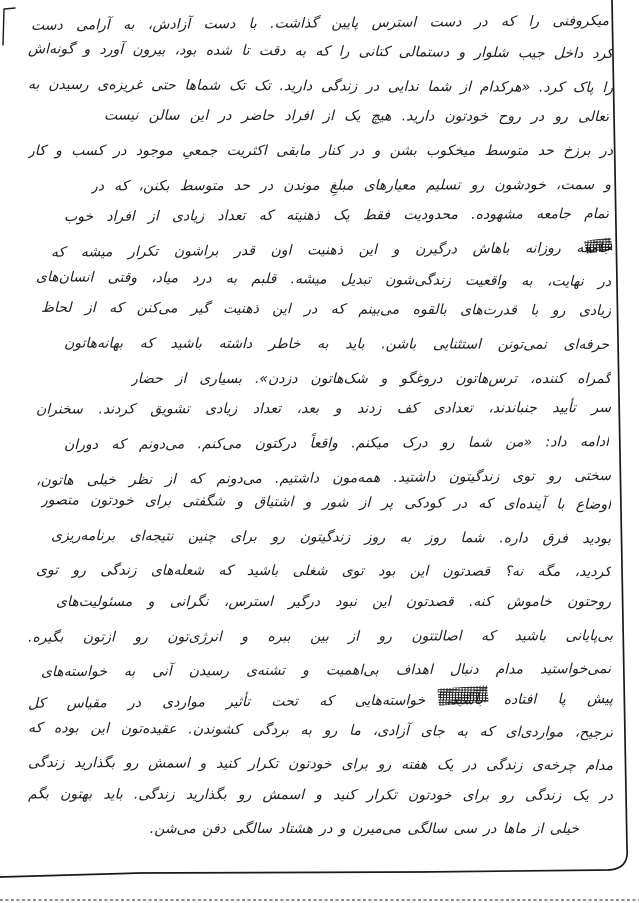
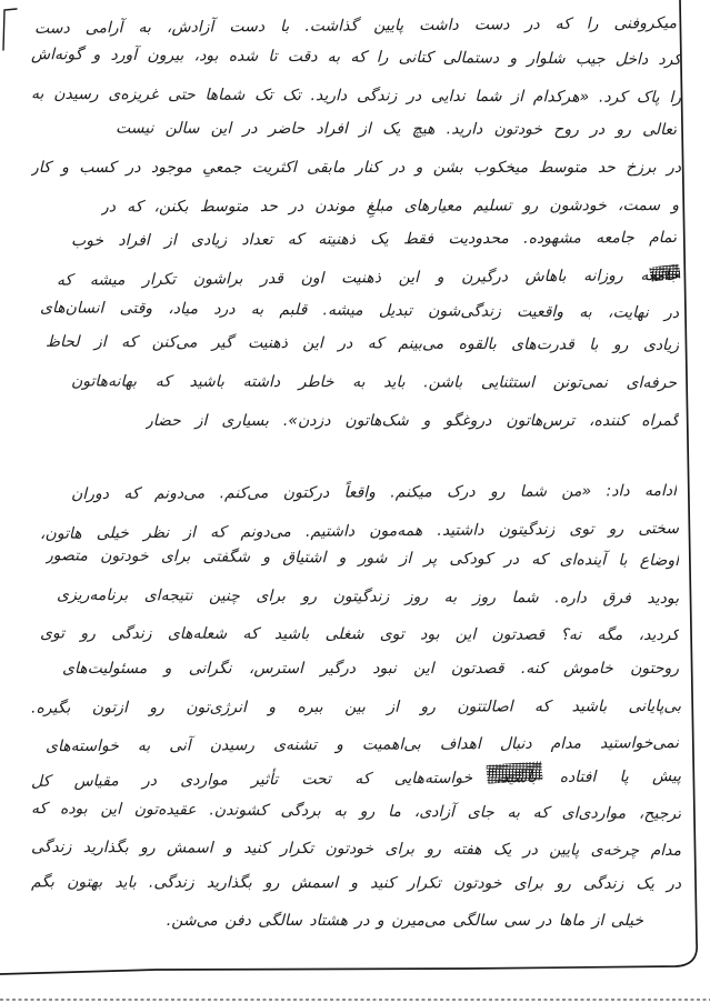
- میکروفنی را که در دست استرس پایین گذاشت. با دست آزادش، به آرامی دست
+ میکروفنی را که در دست داشت پایین گذاشت. با دست آزادش، به آرامی دست
  کرد داخل جیب شلوار و دستمالی کتانی را که به دقت تا شده بود، بیرون آورد و گونه‌اش
  را پاک کرد. «هرکدام از شما ندایی در زندگی دارید. تک تک شماها حتی غریزه‌ی رسیدن به
  تعالی رو در روح خودتون دارید. هیچ یک از افراد حاضر در این سالن نیست
  در برزخ حد متوسط میخکوب بشن و در کنار مابقی اکثریت جمعیِ موجود در کسب و کار
  و سمت، خودشون رو تسلیم معیارهای مبلغِ موندن در حد متوسط بکنن، که در
  تمام جامعه مشهوده. محدودیت فقط یک ذهنیته که تعداد زیادی از افراد خوب
  ه روزانه باهاش درگیرن و این ذهنیت اون قدر براشون تکرار میشه که
  در نهایت، به واقعیت زندگی‌شون تبدیل میشه. قلبم به درد میاد، وقتی انسان‌های
  زیادی رو با قدرت‌های بالقوه می‌بینم که در این ذهنیت گیر می‌کنن که از لحاظ
  حرفه‌ای نمی‌تونن استثنایی باشن. باید به خاطر داشته باشید که بهانه‌هاتون
  گمراه کننده، ترس‌هاتون دروغگو و شک‌هاتون دزدن». بسیاری از حضار
- سر تأیید جنباندند، تعدادی کف زدند و بعد، تعداد زیادی تشویق کردند. سخنران
  ادامه داد: «من شما رو درک میکنم. واقعاً درکتون می‌کنم. می‌دونم که دوران
  سختی رو توی زندگیتون داشتید. همه‌مون داشتیم. می‌دونم که از نظر خیلی هاتون،
  اوضاع با آینده‌ای که در کودکی پر از شور و اشتیاق و شگفتی برای خودتون متصور
  بودید فرق داره. شما روز به روز زندگیتون رو برای چنین نتیجه‌ای برنامه‌ریزی
  کردید، مگه نه؟ قصدتون این بود توی شغلی باشید که شعله‌های زندگی رو توی
  روحتون خاموش کنه. قصدتون این نبود درگیر استرس، نگرانی و مسئولیت‌های
  بی‌پایانی باشید که اصالتتون رو از بین ببره و انرژی‌تون رو ازتون بگیره.
  نمی‌خواستید مدام دنبال اهداف بی‌اهمیت و تشنه‌ی رسیدن آنی به خواسته‌های
  پیش پا افتاده خواسته‌هایی که تحت تأثیر مواردی در مقیاس کل
  ترجیح، مواردی‌ای که به جای آزادی، ما رو به بردگی کشوندن. عقیده‌تون این بوده که
- مدام چرخه‌ی زندگی در یک هفته رو برای خودتون تکرار کنید و اسمش رو بگذارید زندگی
+ مدام چرخه‌ی پایین در یک هفته رو برای خودتون تکرار کنید و اسمش رو بگذارید زندگی
  در یک زندگی رو برای خودتون تکرار کنید و اسمش رو بگذارید زندگی. باید بهتون بگم
  خیلی از ماها در سی سالگی می‌میرن و در هشتاد سالگی دفن می‌شن.
